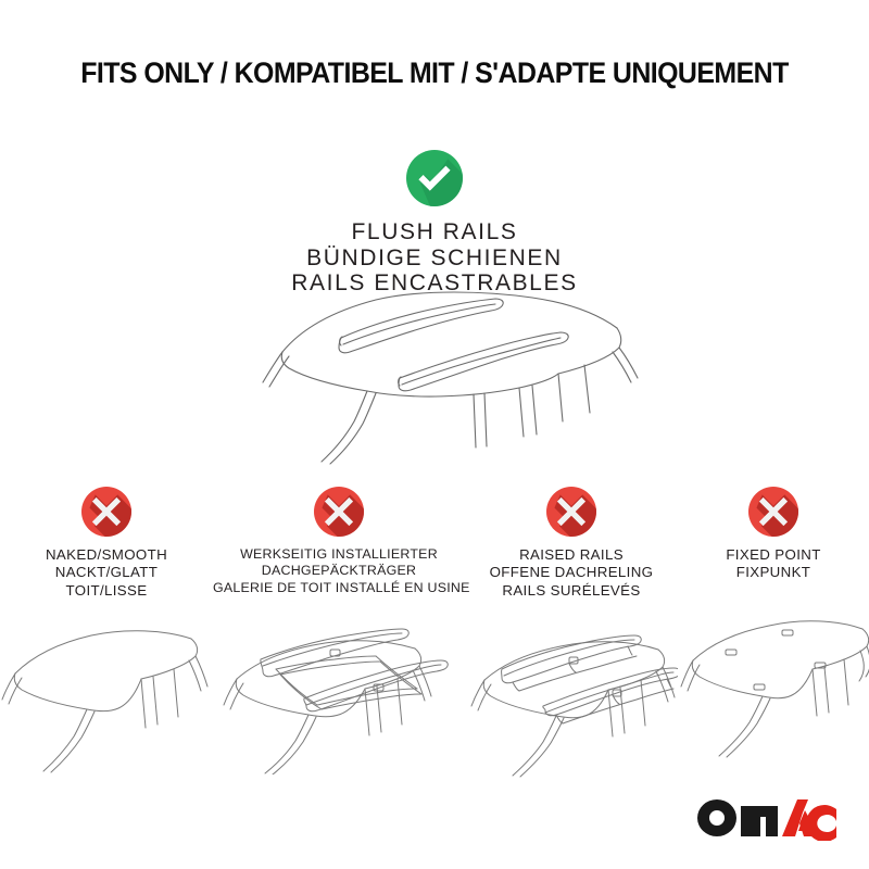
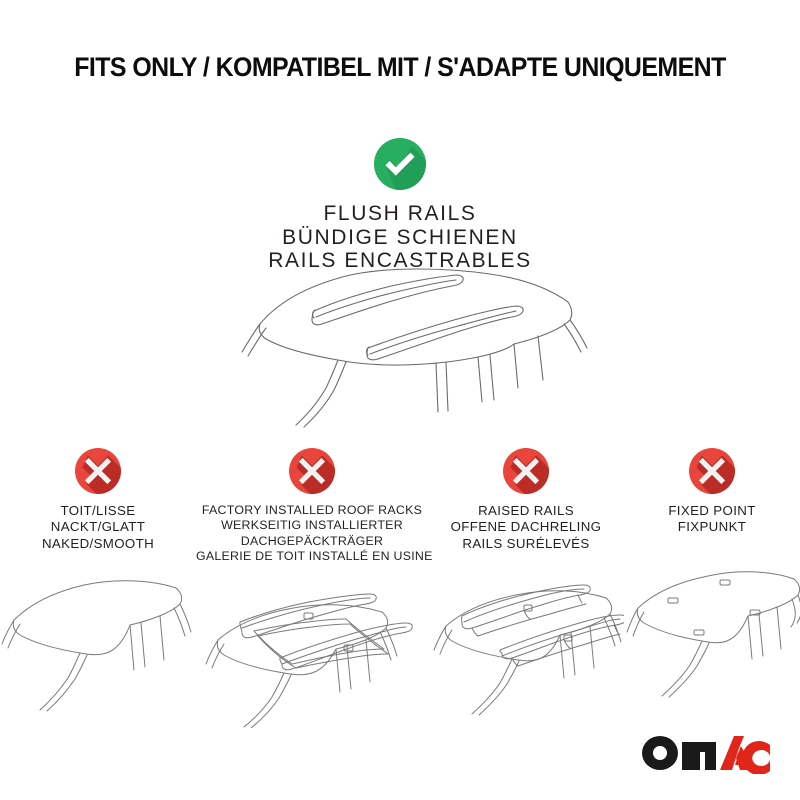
  FITS ONLY / KOMPATIBEL MIT / S'ADAPTE UNIQUEMENT
  FLUSH RAILS
  BÜNDIGE SCHIENEN
  RAILS ENCASTRABLES
- NAKED/SMOOTH
+ TOIT/LISSE
  NACKT/GLATT
- TOIT/LISSE
+ NAKED/SMOOTH
+ FACTORY INSTALLED ROOF RACKS
  WERKSEITIG INSTALLIERTER
  DACHGEPÄCKTRÄGER
  GALERIE DE TOIT INSTALLÉ EN USIN
  RAISED RAILS
  OFFENE DACHRELING
  RAILS SURÉLEVÉS
  FIXED POINT
  FIXPUNKT
